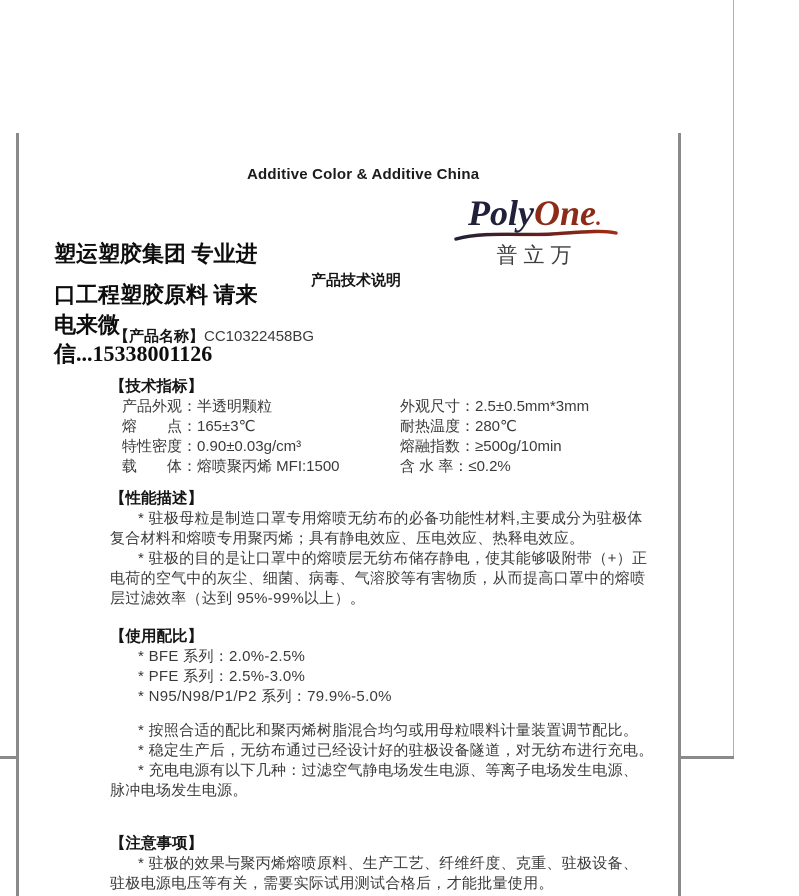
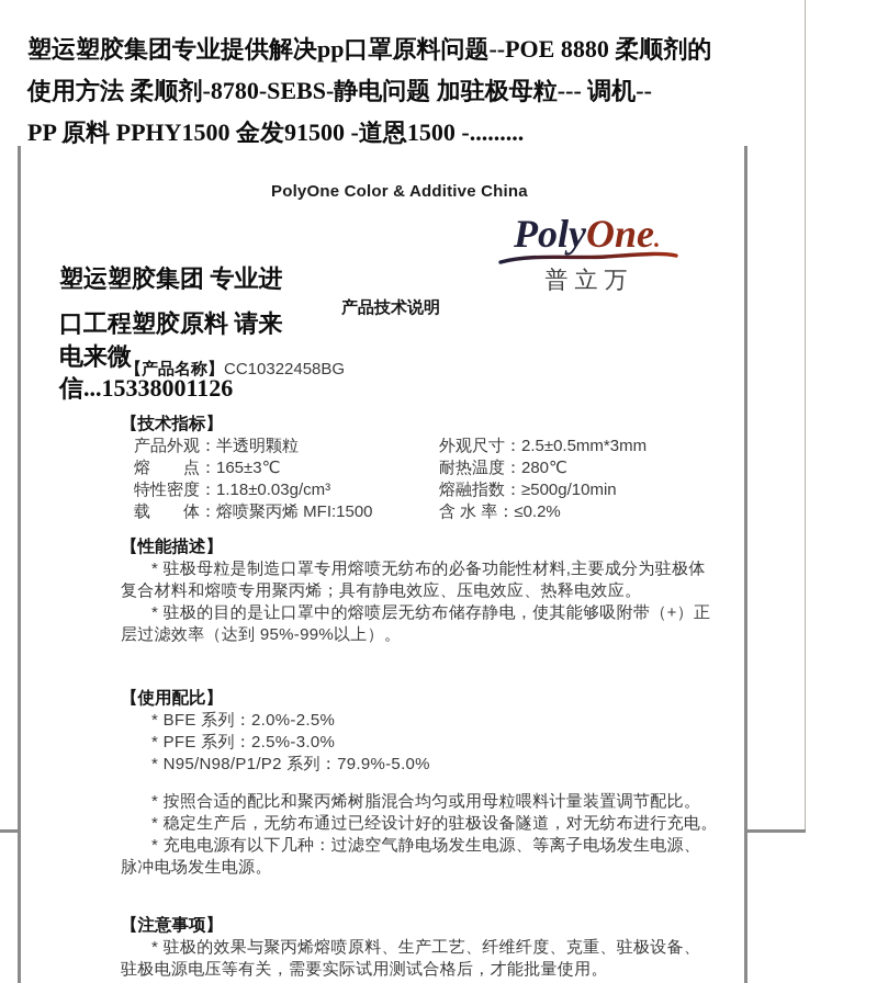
+ 塑运塑胶集团专业提供解决pp口罩原料问题--POE 8880 柔顺剂的
+ 使用方法 柔顺剂-8780-SEBS-静电问题 加驻极母粒--- 调机--
+ PP 原料 PPHY1500 金发91500 -道恩1500 -.........
- Additive Color & Additive China
+ PolyOne Color & Additive China
  PolyOne.
  普立万
  产品技术说明
  塑运塑胶集团 专业进
  口工程塑胶原料 请来
  电来微
  信...15338001126
  【产品名称】CC10322458BG
  【技术指标】
  产品外观：半透明颗粒
  外观尺寸：2.5±0.5mm*3mm
  熔 点：165±3℃
  耐热温度：280℃
- 特性密度：0.90±0.03g/cm³
+ 特性密度：1.18±0.03g/cm³
  熔融指数：≥500g/10min
  载 体：熔喷聚丙烯 MFI:1500
  含 水 率：≤0.2%
  【性能描述】
  * 驻极母粒是制造口罩专用熔喷无纺布的必备功能性材料,主要成分为驻极体
  复合材料和熔喷专用聚丙烯；具有静电效应、压电效应、热释电效应。
  * 驻极的目的是让口罩中的熔喷层无纺布储存静电，使其能够吸附带（+）正
- 电荷的空气中的灰尘、细菌、病毒、气溶胶等有害物质，从而提高口罩中的熔喷
  层过滤效率（达到 95%-99%以上）。
  【使用配比】
  * BFE 系列：2.0%-2.5%
  * PFE 系列：2.5%-3.0%
  * N95/N98/P1/P2 系列：79.9%-5.0%
  * 按照合适的配比和聚丙烯树脂混合均匀或用母粒喂料计量装置调节配比。
  * 稳定生产后，无纺布通过已经设计好的驻极设备隧道，对无纺布进行充电。
  * 充电电源有以下几种：过滤空气静电场发生电源、等离子电场发生电源、
  脉冲电场发生电源。
  【注意事项】
  * 驻极的效果与聚丙烯熔喷原料、生产工艺、纤维纤度、克重、驻极设备、
  驻极电源电压等有关，需要实际试用测试合格后，才能批量使用。
